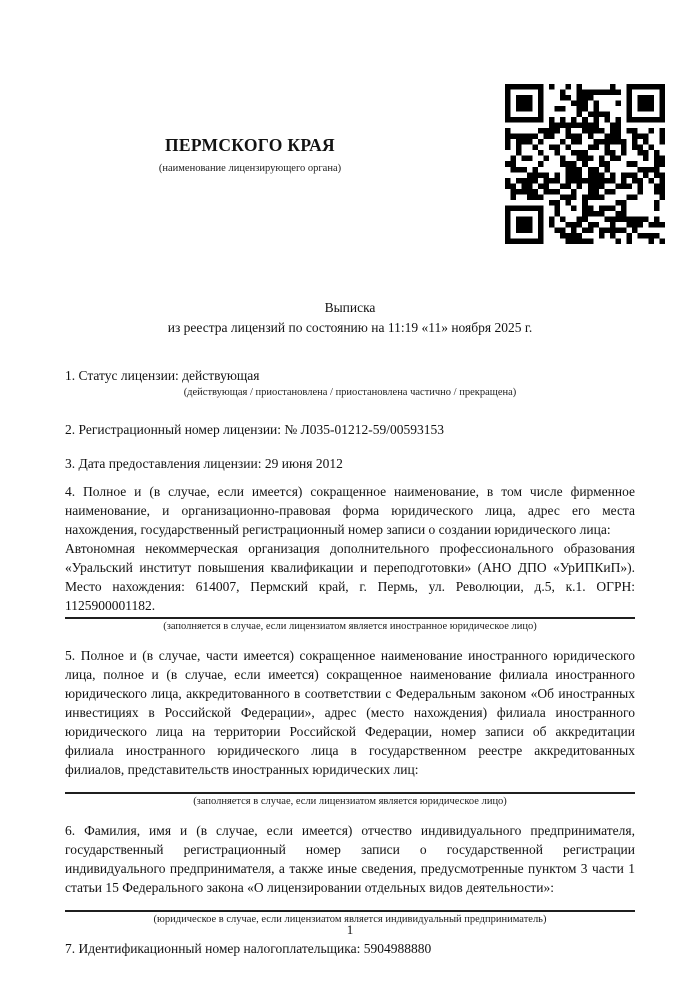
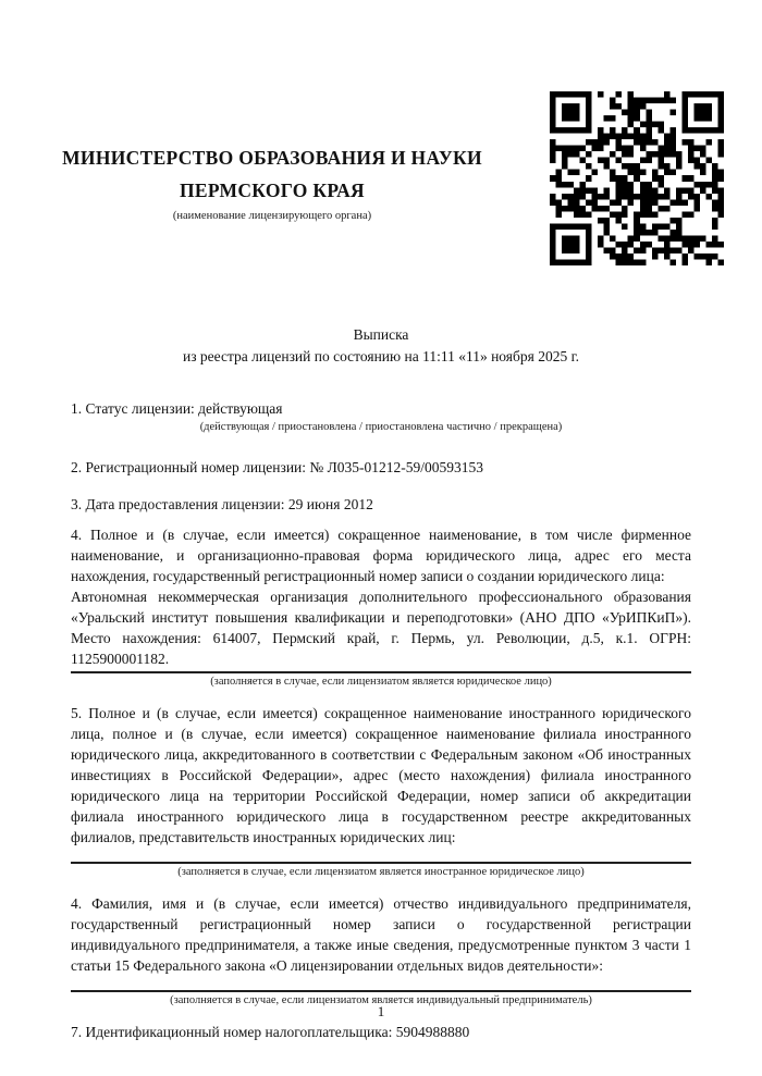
+ МИНИСТЕРСТВО ОБРАЗОВАНИЯ И НАУКИ
  ПЕРМСКОГО КРАЯ
  (наименование лицензирующего органа)
  Выписка
- из реестра лицензий по состоянию на 11:19 «11» ноября 2025 г.
+ из реестра лицензий по состоянию на 11:11 «11» ноября 2025 г.
  1. Статус лицензии: действующая
  (действующая / приостановлена / приостановлена частично / прекращена)
  2. Регистрационный номер лицензии: № Л035-01212-59/00593153
  3. Дата предоставления лицензии: 29 июня 2012
  4. Полное и (в случае, если имеется) сокращенное наименование, в том числе фирменное наименование, и организационно-правовая форма юридического лица, адрес его места нахождения, государственный регистрационный номер записи о создании юридического лица:
  Автономная некоммерческая организация дополнительного профессионального образования «Уральский институт повышения квалификации и переподготовки» (АНО ДПО «УрИПКиП»). Место нахождения: 614007, Пермский край, г. Пермь, ул. Революции, д.5, к.1. ОГРН: 1125900001182.
- (заполняется в случае, если лицензиатом является иностранное юридическое лицо)
+ (заполняется в случае, если лицензиатом является юридическое лицо)
- 5. Полное и (в случае, части имеется) сокращенное наименование иностранного юридического лица, полное и (в случае, если имеется) сокращенное наименование филиала иностранного юридического лица, аккредитованного в соответствии с Федеральным законом «Об иностранных инвестициях в Российской Федерации», адрес (место нахождения) филиала иностранного юридического лица на территории Российской Федерации, номер записи об аккредитации филиала иностранного юридического лица в государственном реестре аккредитованных филиалов, представительств иностранных юридических лиц:
+ 5. Полное и (в случае, если имеется) сокращенное наименование иностранного юридического лица, полное и (в случае, если имеется) сокращенное наименование филиала иностранного юридического лица, аккредитованного в соответствии с Федеральным законом «Об иностранных инвестициях в Российской Федерации», адрес (место нахождения) филиала иностранного юридического лица на территории Российской Федерации, номер записи об аккредитации филиала иностранного юридического лица в государственном реестре аккредитованных филиалов, представительств иностранных юридических лиц:
- (заполняется в случае, если лицензиатом является юридическое лицо)
+ (заполняется в случае, если лицензиатом является иностранное юридическое лицо)
- 6. Фамилия, имя и (в случае, если имеется) отчество индивидуального предпринимателя, государственный регистрационный номер записи о государственной регистрации индивидуального предпринимателя, а также иные сведения, предусмотренные пунктом 3 части 1 статьи 15 Федерального закона «О лицензировании отдельных видов деятельности»:
+ 4. Фамилия, имя и (в случае, если имеется) отчество индивидуального предпринимателя, государственный регистрационный номер записи о государственной регистрации индивидуального предпринимателя, а также иные сведения, предусмотренные пунктом 3 части 1 статьи 15 Федерального закона «О лицензировании отдельных видов деятельности»:
- (юридическое в случае, если лицензиатом является индивидуальный предприниматель)
+ (заполняется в случае, если лицензиатом является индивидуальный предприниматель)
  7. Идентификационный номер налогоплательщика: 5904988880
  1
